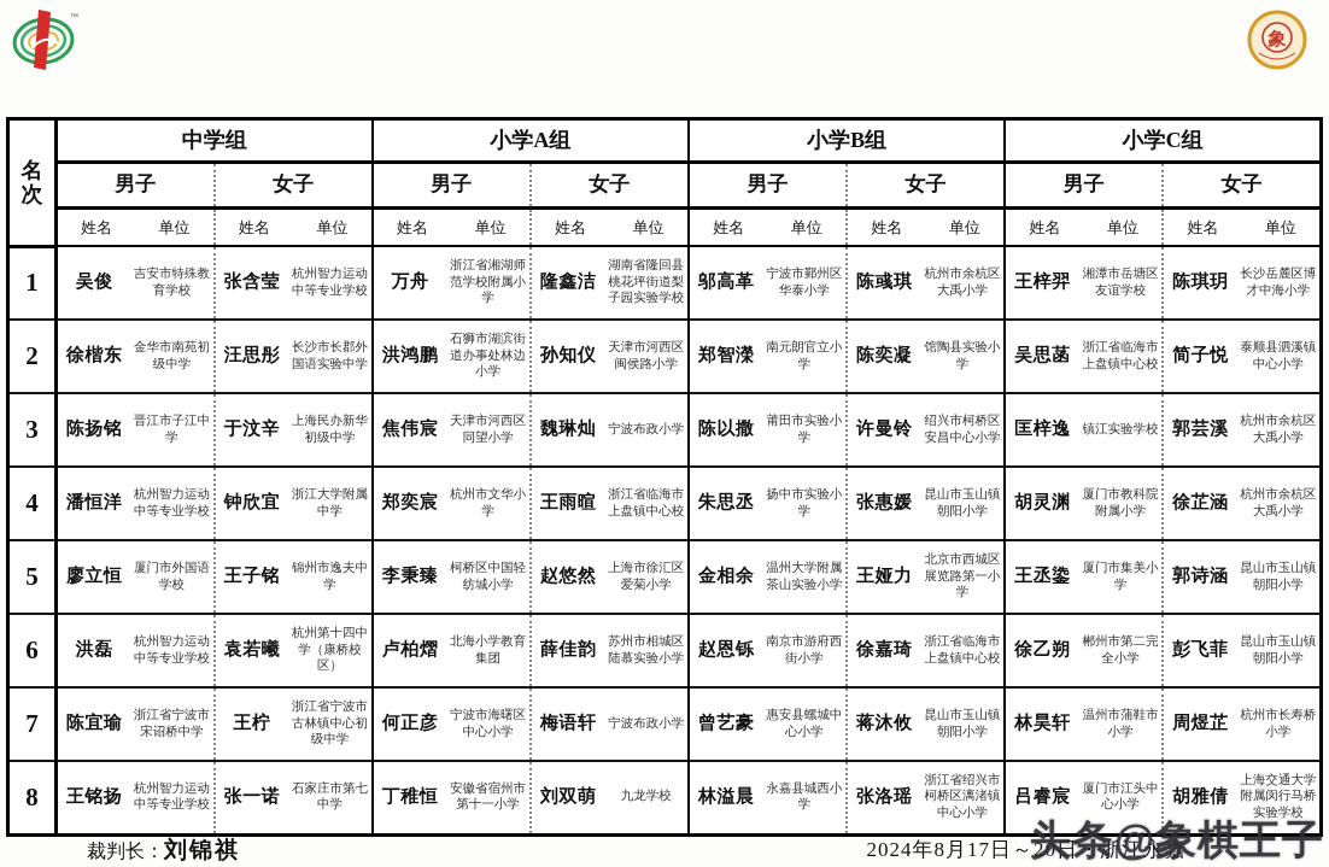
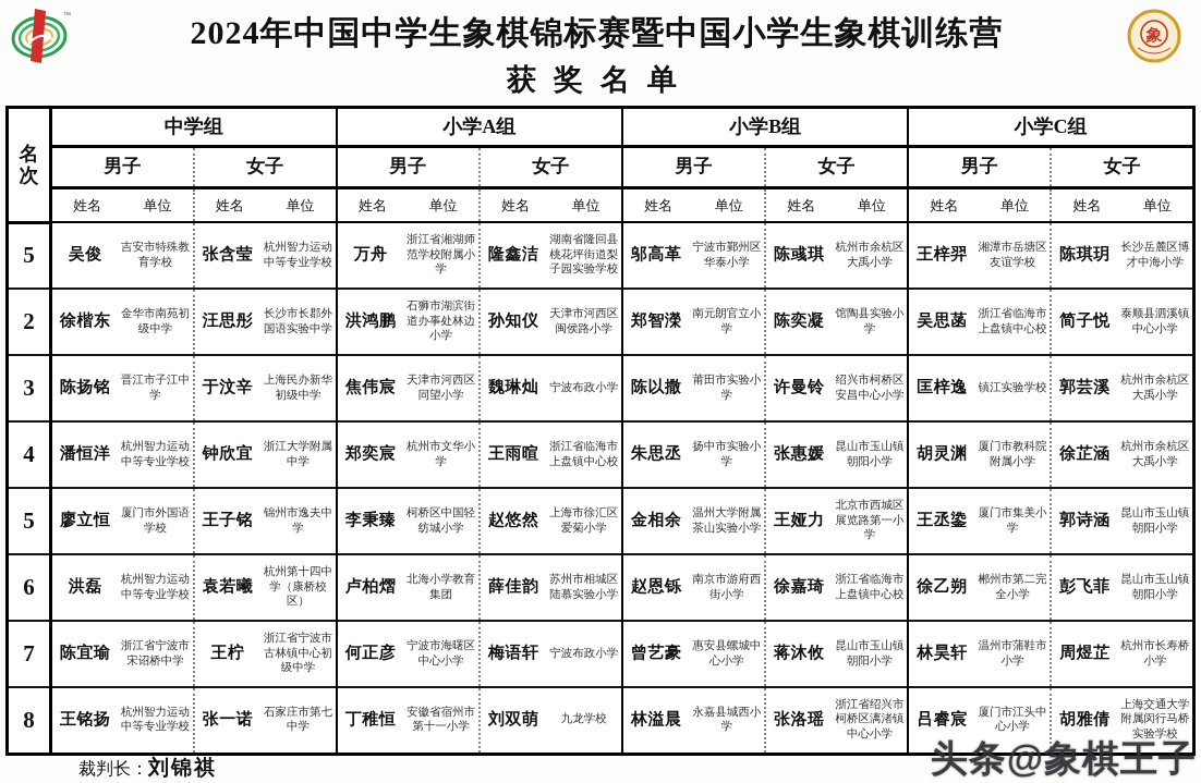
+ 2024年中国中学生象棋锦标赛暨中国小学生象棋训练营
+ 获奖名单
  象
  名次	中学组	小学A组	小学B组	小学C组
  男子	女子	男子	女子	男子	女子	男子	女子
  姓名 单位	姓名 单位	姓名 单位	姓名 单位	姓名 单位	姓名 单位	姓名 单位	姓名 单位
- 1	吴俊 吉安市特殊教育学校	张含莹 杭州智力运动中等专业学校	万舟浙江省湘湖师范学校附属小学	隆鑫洁湖南省隆回县桃花坪街道梨子园实验学校	邬高革 宁波市鄞州区华泰小学	陈彧琪 杭州市余杭区大禹小学	王梓羿 湘潭市岳塘区友谊学校	陈琪玥 长沙岳麓区博才中海小学
+ 5	吴俊 吉安市特殊教育学校	张含莹 杭州智力运动中等专业学校	万舟浙江省湘湖师范学校附属小学	隆鑫洁湖南省隆回县桃花坪街道梨子园实验学校	邬高革 宁波市鄞州区华泰小学	陈彧琪 杭州市余杭区大禹小学	王梓羿 湘潭市岳塘区友谊学校	陈琪玥 长沙岳麓区博才中海小学
  2	徐楷东 金华市南苑初级中学	汪思彤 长沙市长郡外国语实验中学	洪鸿鹏石狮市湖滨街道办事处林边小学	孙知仪 天津市河西区闽侯路小学	郑智濚 南元朗官立小学	陈奕凝 馆陶县实验小学	吴思菡 浙江省临海市上盘镇中心校	简子悦 泰顺县泗溪镇中心小学
  3	陈扬铭 晋江市子江中学	于汶辛 上海民办新华初级中学	焦伟宸 天津市河西区同望小学	魏琳灿 宁波布政小学	陈以撒 莆田市实验小学	许曼铃 绍兴市柯桥区安昌中心小学	匡梓逸 镇江实验学校	郭芸溪 杭州市余杭区大禹小学
  4	潘恒洋 杭州智力运动中等专业学校	钟欣宜 浙江大学附属中学	郑奕宸 杭州市文华小学	王雨暄 浙江省临海市上盘镇中心校	朱思丞 扬中市实验小学	张惠媛 昆山市玉山镇朝阳小学	胡灵渊 厦门市教科院附属小学	徐芷涵 杭州市余杭区大禹小学
  5	廖立恒 厦门市外国语学校	王子铭 锦州市逸夫中学	李秉臻 柯桥区中国轻纺城小学	赵悠然 上海市徐汇区爱菊小学	金相余 温州大学附属茶山实验小学	王娅力北京市西城区展览路第一小学	王丞鍌 厦门市集美小学	郭诗涵 昆山市玉山镇朝阳小学
  6	洪磊 杭州智力运动中等专业学校	袁若曦杭州第十四中学（康桥校区）	卢柏熠 北海小学教育集团	薛佳韵 苏州市相城区陆慕实验小学	赵恩铄 南京市游府西街小学	徐嘉琦 浙江省临海市上盘镇中心校	徐乙朔 郴州市第二完全小学	彭飞菲 昆山市玉山镇朝阳小学
  7	陈宜瑜 浙江省宁波市宋诏桥中学	王柠浙江省宁波市古林镇中心初级中学	何正彦 宁波市海曙区中心小学	梅语轩 宁波布政小学	曾艺豪 惠安县螺城中心小学	蒋沐攸 昆山市玉山镇朝阳小学	林昊轩 温州市蒲鞋市小学	周煜芷 杭州市长寿桥小学
  8	王铭扬 杭州智力运动中等专业学校	张一诺 石家庄市第七中学	丁稚恒 安徽省宿州市第十一小学	刘双萌 九龙学校	林溢晨 永嘉县城西小学	张洛瑶浙江省绍兴市柯桥区漓渚镇中心小学	吕睿宸 厦门市江头中心小学	胡雅倩上海交通大学附属闵行马桥实验学校
  裁判长：刘锦祺
- 2024年8月17日～20日・浙江永嘉
  头条@象棋王子
